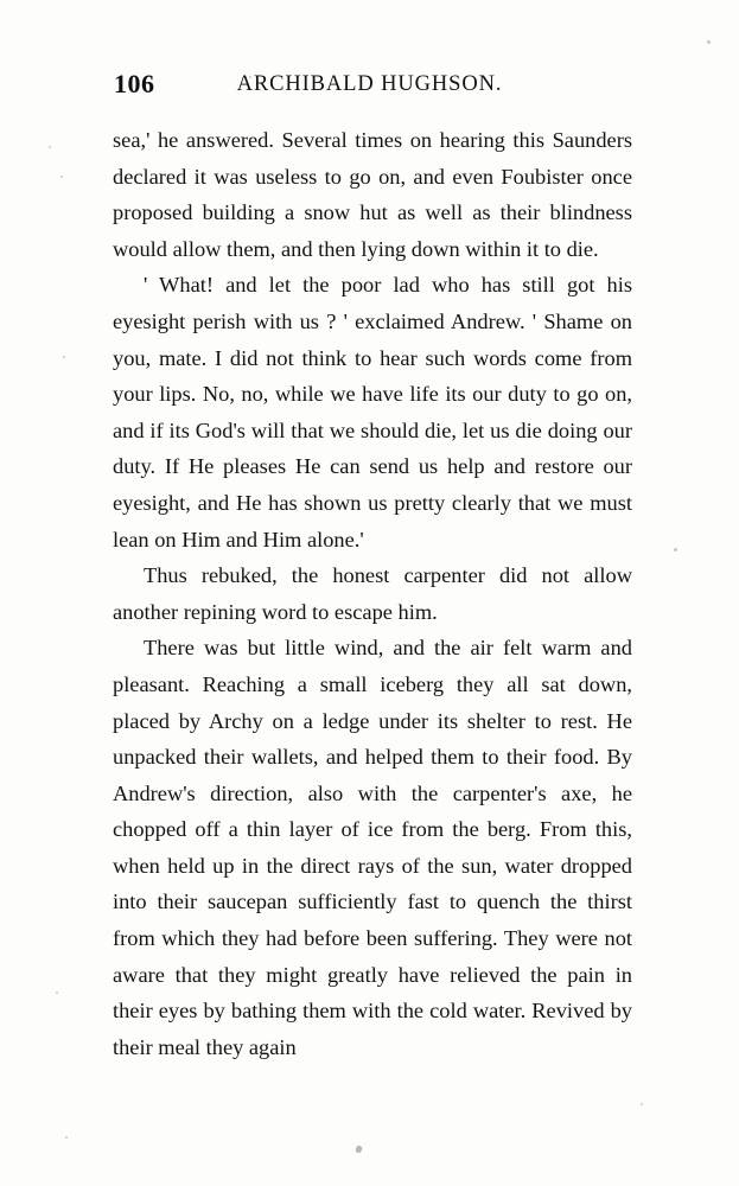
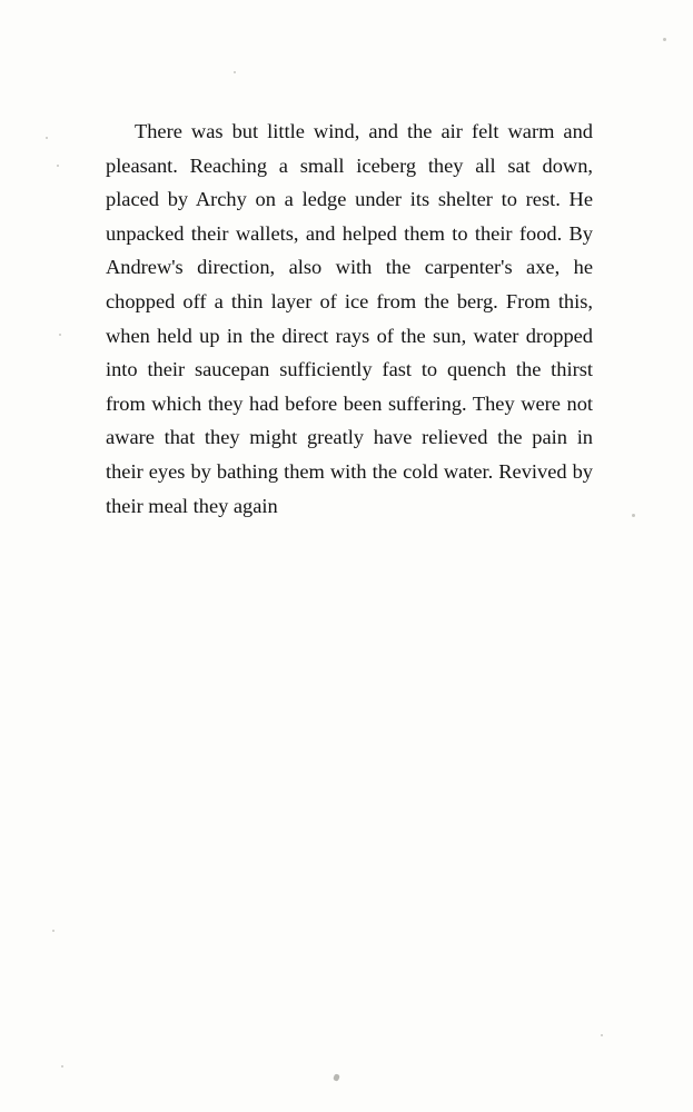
- 106
- ARCHIBALD HUGHSON.
- sea,' he answered. Several times on hearing this Saunders declared it was useless to go on, and even Foubister once proposed building a snow hut as well as their blindness would allow them, and then lying down within it to die.
- ' What! and let the poor lad who has still got his eyesight perish with us ? ' exclaimed Andrew. ' Shame on you, mate. I did not think to hear such words come from your lips. No, no, while we have life its our duty to go on, and if its God's will that we should die, let us die doing our duty. If He pleases He can send us help and restore our eyesight, and He has shown us pretty clearly that we must lean on Him and Him alone.'
- Thus rebuked, the honest carpenter did not allow another repining word to escape him.
  There was but little wind, and the air felt warm and pleasant. Reaching a small iceberg they all sat down, placed by Archy on a ledge under its shelter to rest. He unpacked their wallets, and helped them to their food. By Andrew's direction, also with the carpenter's axe, he chopped off a thin layer of ice from the berg. From this, when held up in the direct rays of the sun, water dropped into their saucepan sufficiently fast to quench the thirst from which they had before been suffering. They were not aware that they might greatly have relieved the pain in their eyes by bathing them with the cold water. Revived by their meal they again
